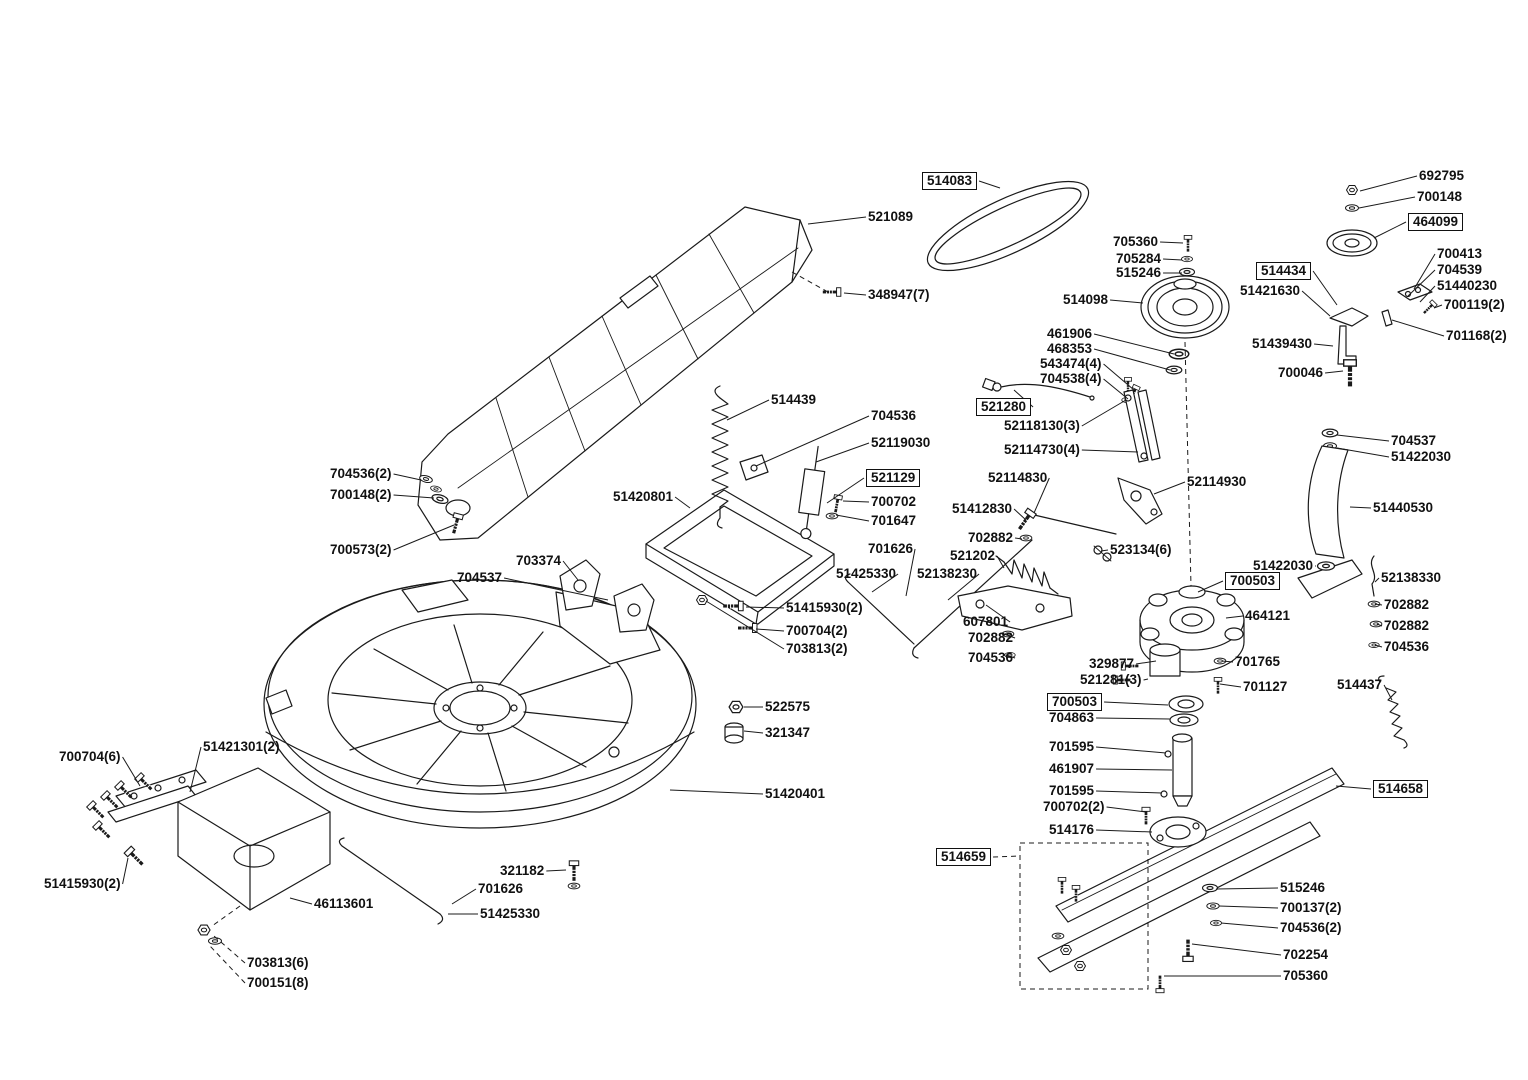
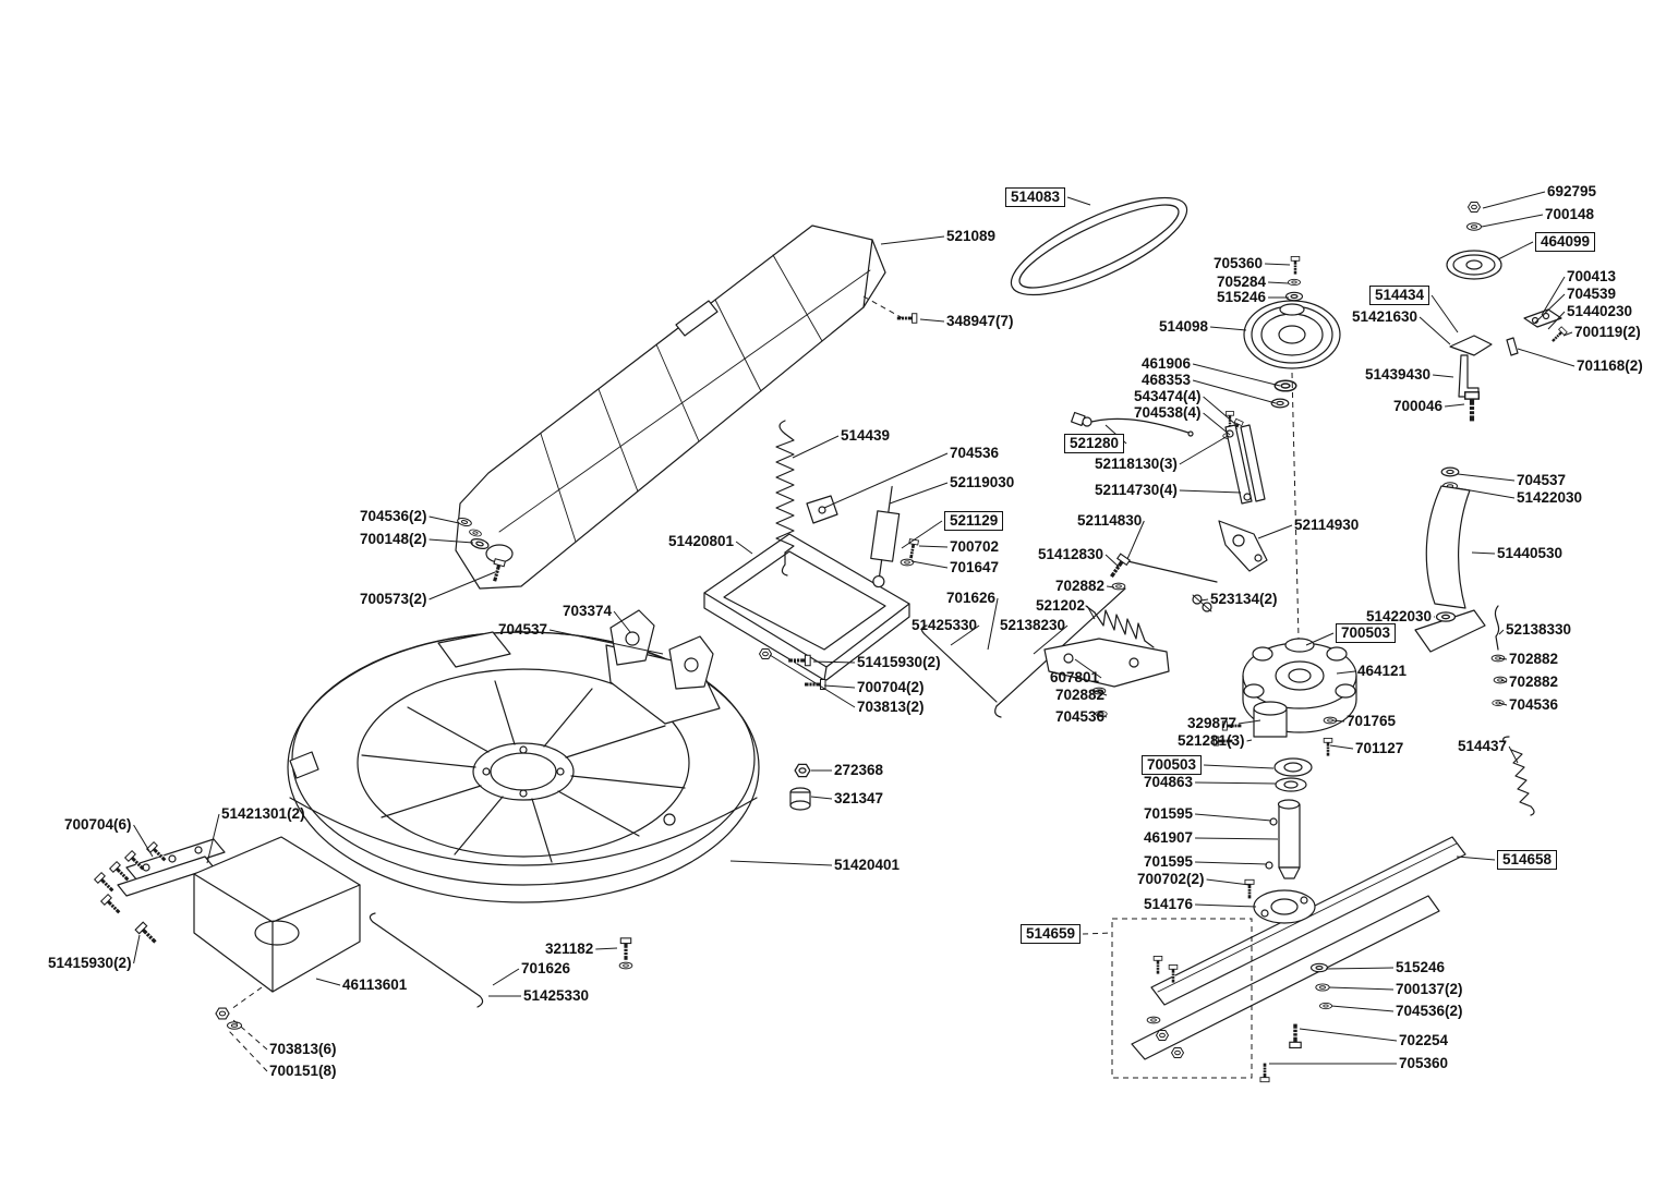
  692795
  700148
  464099
  700413
  704539
  51440230
  700119(2)
  701168(2)
  514434
  51421630
  51439430
  700046
  514083
  521089
  705360
  705284
  515246
  514098
  348947(7)
  461906
  468353
  543474(4)
  704538(4)
  514439
  704536
  521280
  52118130(3)
  52119030
  52114730(4)
  704537
  51422030
  704536(2)
  700148(2)
  521129
  52114830
  51420801
  700702
  701647
  51412830
  52114930
  700573(2)
  702882
  51440530
  703374
  521202
- 523134(6)
+ 523134(2)
  701626
  704537
  51425330
  52138230
  51422030
  700503
  52138330
  51415930(2)
  464121
  702882
  607801
  700704(2)
  702882
  702882
  703813(2)
  704536
  704536
  329877
  701765
  521281(3)
  701127
  514437
- 522575
+ 272368
  700503
  321347
  704863
  700704(6)
  51421301(2)
  701595
  461907
  51420401
  701595
  514658
  700702(2)
  514176
  51415930(2)
  514659
  321182
  701626
  46113601
  51425330
  515246
  700137(2)
  704536(2)
  703813(6)
  700151(8)
  702254
  705360
